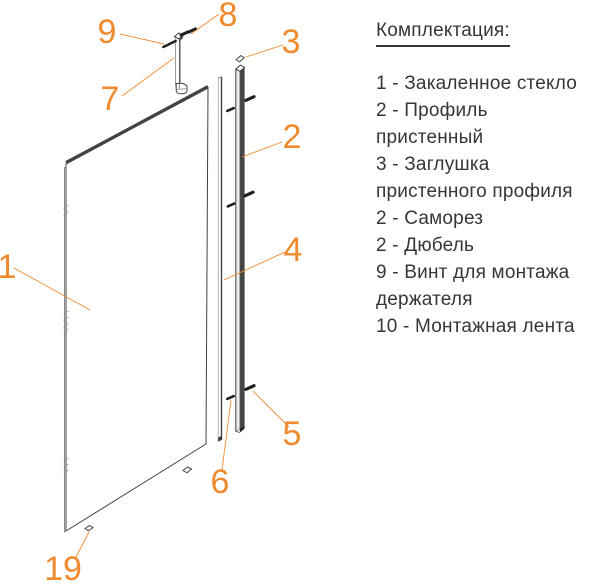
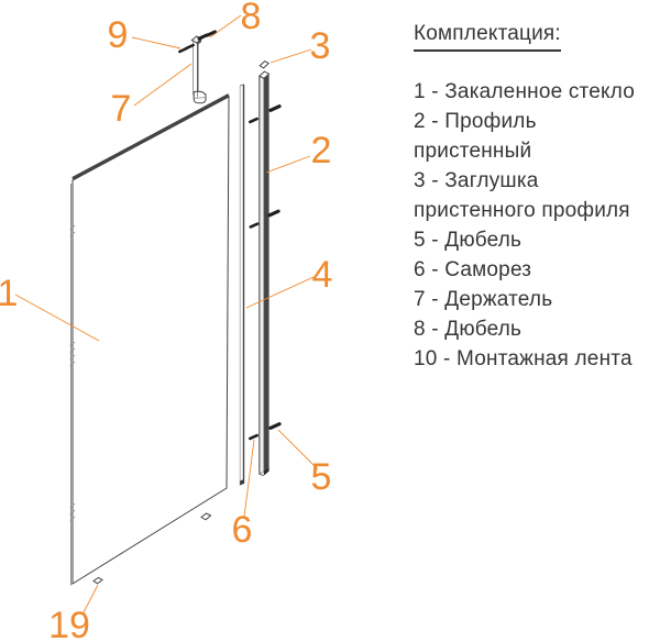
  1
  2
  3
  4
  5
  6
  7
  8
  9
  19
  Комплектация:
  1 - Закаленное стекло
  2 - Профиль
  пристенный
  3 - Заглушка
  пристенного профиля
+ 5 - Дюбель
- 2 - Саморез
+ 6 - Саморез
+ 7 - Держатель
- 2 - Дюбель
+ 8 - Дюбель
- 9 - Винт для монтажа
- держателя
  10 - Монтажная лента
